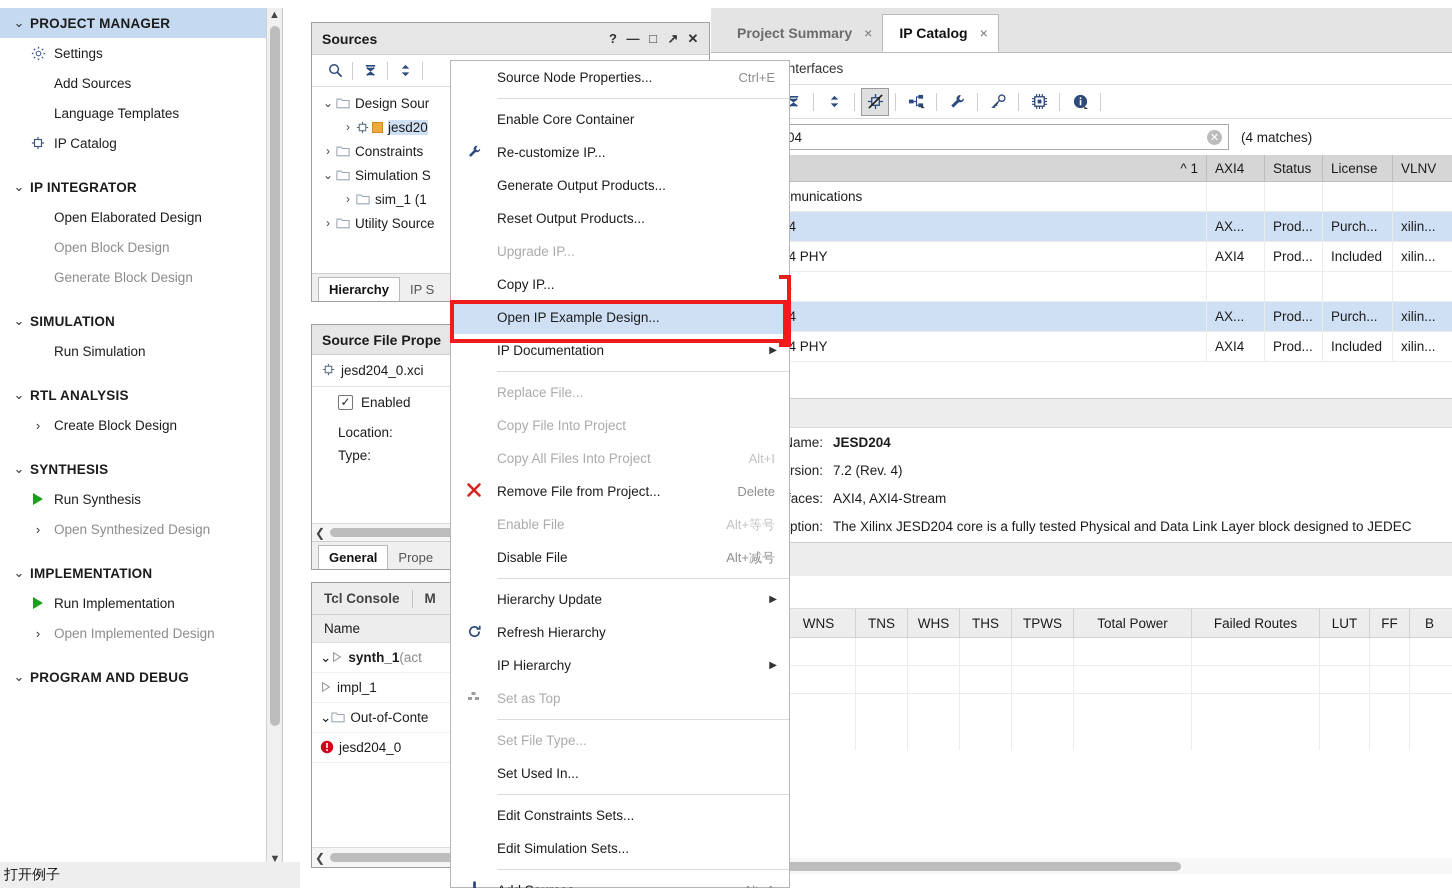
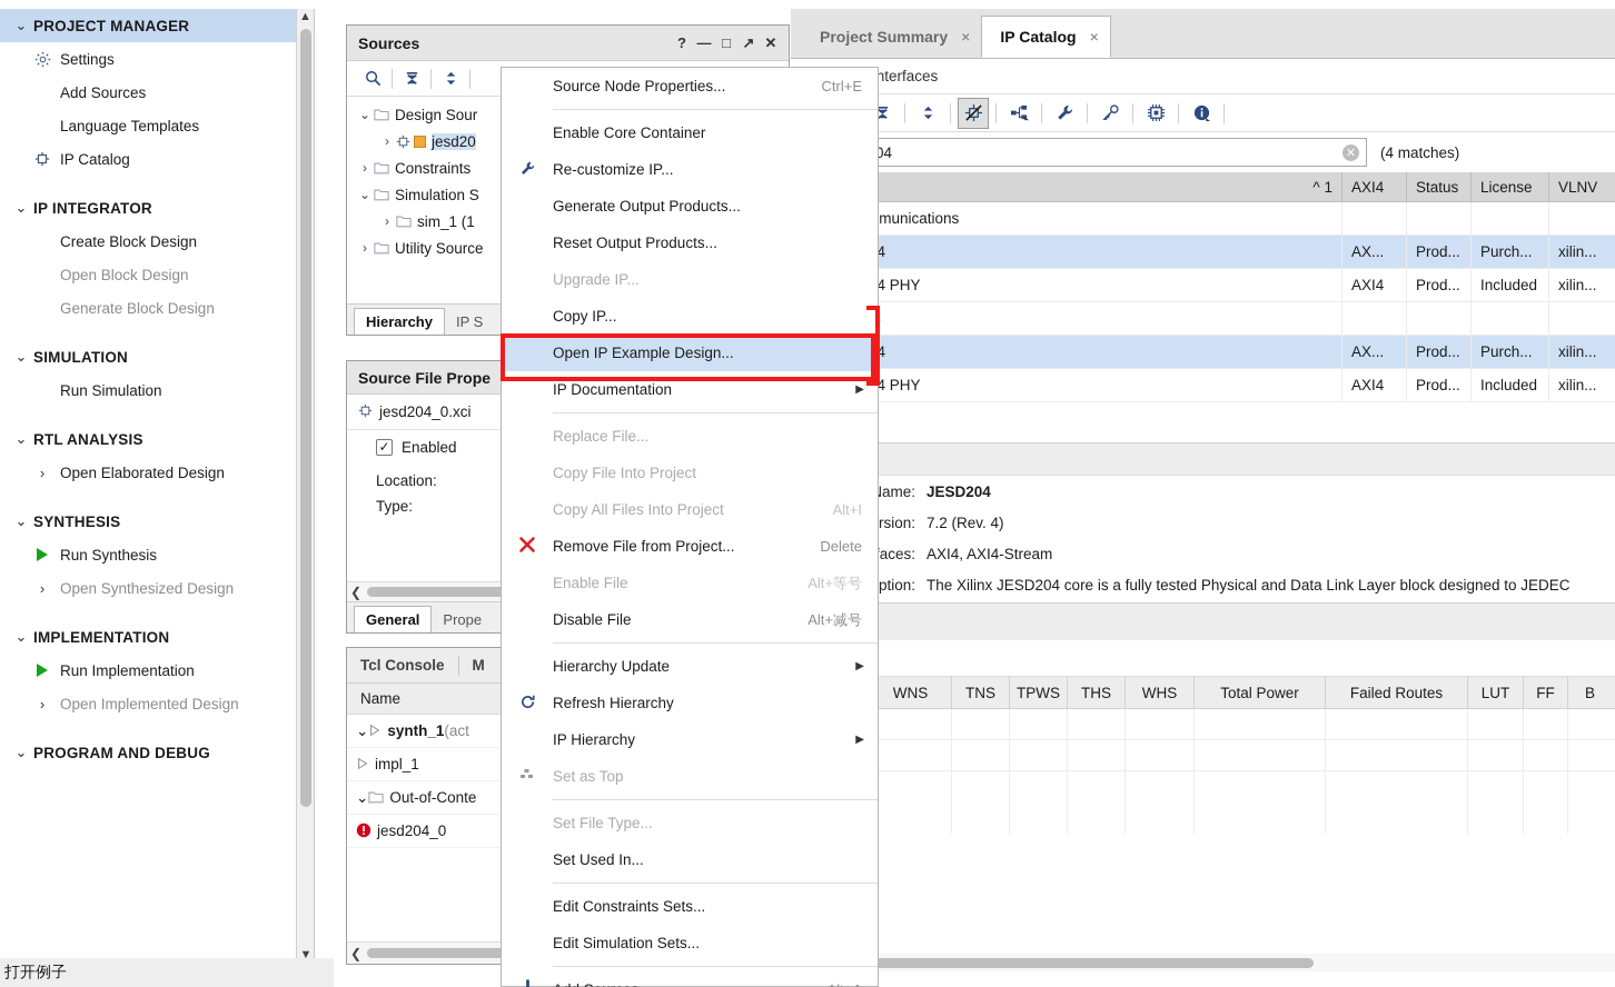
  ⌄
  PROJECT MANAGER
  Settings
  Add Sources
  Language Templates
  IP Catalog
  ⌄
  IP INTEGRATOR
- Open Elaborated Design
+ Create Block Design
  Open Block Design
  Generate Block Design
  ⌄
  SIMULATION
  Run Simulation
  ⌄
  RTL ANALYSIS
  ›
- Create Block Design
+ Open Elaborated Design
  ⌄
  SYNTHESIS
  Run Synthesis
  ›
  Open Synthesized Design
  ⌄
  IMPLEMENTATION
  Run Implementation
  ›
  Open Implemented Design
  ⌄
  PROGRAM AND DEBUG
  ▲
  ▼
  Sources
  ?
  —
  □
  ↗
  ✕
  ⌄
  Design Sour
  ›
  jesd20
  ›
  Constraints
  ⌄
  Simulation S
  ›
  sim_1 (1
  ›
  Utility Source
  Hierarchy
  IP S
  Source File Prope
  jesd204_0.xci
  ✓
  Enabled
  Location:
  Type:
  ❮
  General
  Prope
  Tcl Console
  M
  Name
  ⌄
  synth_1
  (act
  impl_1
  ⌄
  Out-of-Conte
  jesd204_0
  ❮
  Project Summary
  ×
  IP Catalog
  ×
  nterfaces
  ✕
  (4 matches)
  ^ 1
  AXI4
  Status
  License
  VLNV
  AX...
  Prod...
  Purch...
  xilin...
  AXI4
  Prod...
  Included
  xilin...
  AX...
  Prod...
  Purch...
  xilin...
  AXI4
  Prod...
  Included
  xilin...
  ame:
  JESD204
  rsion:
  7.2 (Rev. 4)
  AXI4, AXI4-Stream
  The Xilinx JESD204 core is a fully tested Physical and Data Link Layer block designed to JEDEC
  WNS
  TNS
- WHS
+ TPWS
  THS
- TPWS
+ WHS
  Total Power
  Failed Routes
  LUT
  FF
  B
  Source Node Properties...
  Ctrl+E
  Enable Core Container
  Re-customize IP...
  Generate Output Products...
  Reset Output Products...
  Upgrade IP...
  Copy IP...
  Open IP Example Design...
  IP Documentation
  ▶
  Replace File...
  Copy File Into Project
  Copy All Files Into Project
  Alt+I
  Remove File from Project...
  Delete
  Enable File
  Alt+等号
  Disable File
  Alt+减号
  Hierarchy Update
  ▶
  Refresh Hierarchy
  IP Hierarchy
  ▶
  Set as Top
  Set File Type...
  Set Used In...
  Edit Constraints Sets...
  Edit Simulation Sets...
  打开例子
